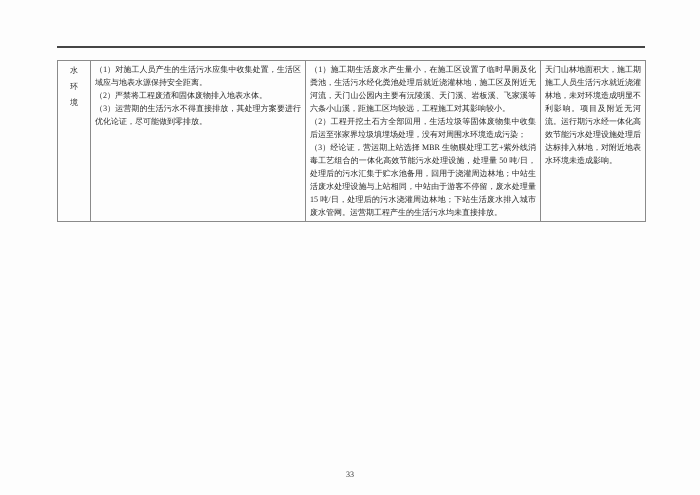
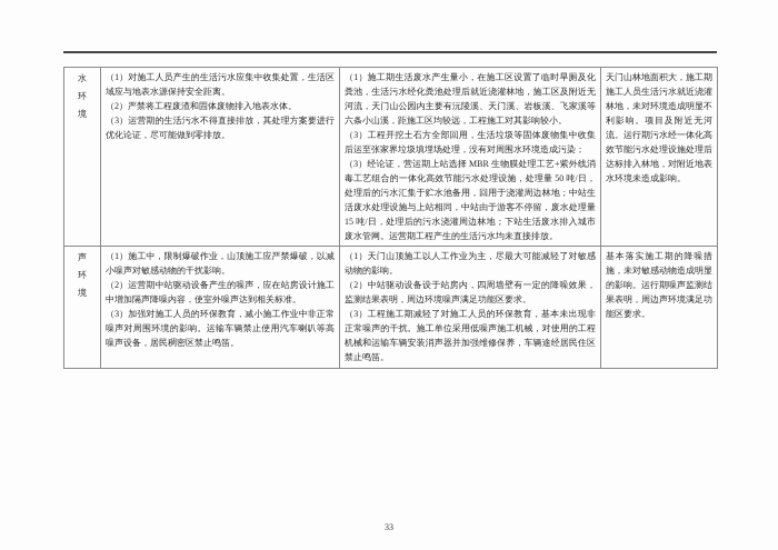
- 水环境	（1）对施工人员产生的生活污水应集中收集处置，生活区域应与地表水源保持安全距离。 （2）严禁将工程废渣和固体废物排入地表水体。 （3）运营期的生活污水不得直接排放，其处理方案要进行优化论证，尽可能做到零排放。	（1）施工期生活废水产生量小，在施工区设置了临时旱厕及化粪池，生活污水经化粪池处理后就近浇灌林地，施工区及附近无河流，天门山公园内主要有沅陵溪、天门溪、岩板溪、飞家溪等六条小山溪，距施工区均较远，工程施工对其影响较小。 （2）工程开挖土石方全部回用，生活垃圾等固体废物集中收集后运至张家界垃圾填埋场处理，没有对周围水环境造成污染； （3）经论证，营运期上站选择 MBR 生物膜处理工艺+紫外线消毒工艺组合的一体化高效节能污水处理设施，处理量 50 吨/日，处理后的污水汇集于贮水池备用，回用于浇灌周边林地；中站生活废水处理设施与上站相同，中站由于游客不停留，废水处理量 15 吨/日，处理后的污水浇灌周边林地；下站生活废水排入城市废水管网。运营期工程产生的生活污水均未直接排放。	天门山林地面积大，施工期施工人员生活污水就近浇灌林地，未对环境造成明显不利影响。项目及附近无河流。运行期污水经一体化高效节能污水处理设施处理后达标排入林地，对附近地表水环境未造成影响。
+ 水环境	（1）对施工人员产生的生活污水应集中收集处置，生活区域应与地表水源保持安全距离。 （2）严禁将工程废渣和固体废物排入地表水体。 （3）运营期的生活污水不得直接排放，其处理方案要进行优化论证，尽可能做到零排放。	（1）施工期生活废水产生量小，在施工区设置了临时旱厕及化粪池，生活污水经化粪池处理后就近浇灌林地，施工区及附近无河流，天门山公园内主要有沅陵溪、天门溪、岩板溪、飞家溪等六条小山溪，距施工区均较远，工程施工对其影响较小。 （3）工程开挖土石方全部回用，生活垃圾等固体废物集中收集后运至张家界垃圾填埋场处理，没有对周围水环境造成污染； （3）经论证，营运期上站选择 MBR 生物膜处理工艺+紫外线消毒工艺组合的一体化高效节能污水处理设施，处理量 50 吨/日，处理后的污水汇集于贮水池备用，回用于浇灌周边林地；中站生活废水处理设施与上站相同，中站由于游客不停留，废水处理量 15 吨/日，处理后的污水浇灌周边林地；下站生活废水排入城市废水管网。运营期工程产生的生活污水均未直接排放。	天门山林地面积大，施工期施工人员生活污水就近浇灌林地，未对环境造成明显不利影响。项目及附近无河流。运行期污水经一体化高效节能污水处理设施处理后达标排入林地，对附近地表水环境未造成影响。
+ 声环境	（1）施工中，限制爆破作业，山顶施工应严禁爆破，以减小噪声对敏感动物的干扰影响。 （2）运营期中站驱动设备产生的噪声，应在站房设计施工中增加隔声降噪内容，使室外噪声达到相关标准。 （3）加强对施工人员的环保教育，减小施工作业中非正常噪声对周围环境的影响。运输车辆禁止使用汽车喇叭等高噪声设备，居民稠密区禁止鸣笛。	（1）天门山顶施工以人工作业为主，尽最大可能减轻了对敏感动物的影响。 （2）中站驱动设备设于站房内，四周墙壁有一定的降噪效果，监测结果表明，周边环境噪声满足功能区要求。 （3）工程施工期减轻了对施工人员的环保教育，基本未出现非正常噪声的干扰。施工单位采用低噪声施工机械，对使用的工程机械和运输车辆安装消声器并加强维修保养，车辆途经居民住区禁止鸣笛。	基本落实施工期的降噪措施，未对敏感动物造成明显的影响。运行期噪声监测结果表明，周边声环境满足功能区要求。
  33
